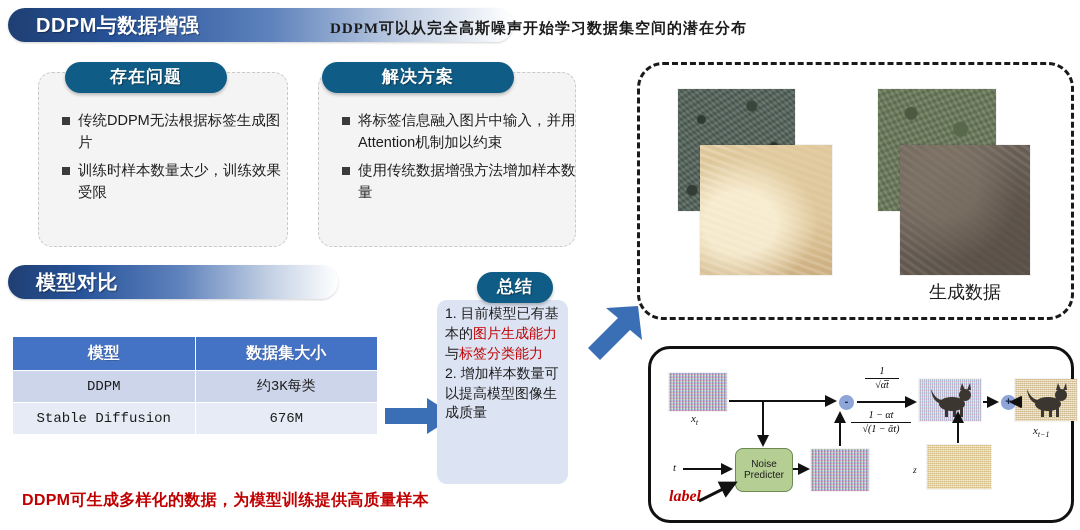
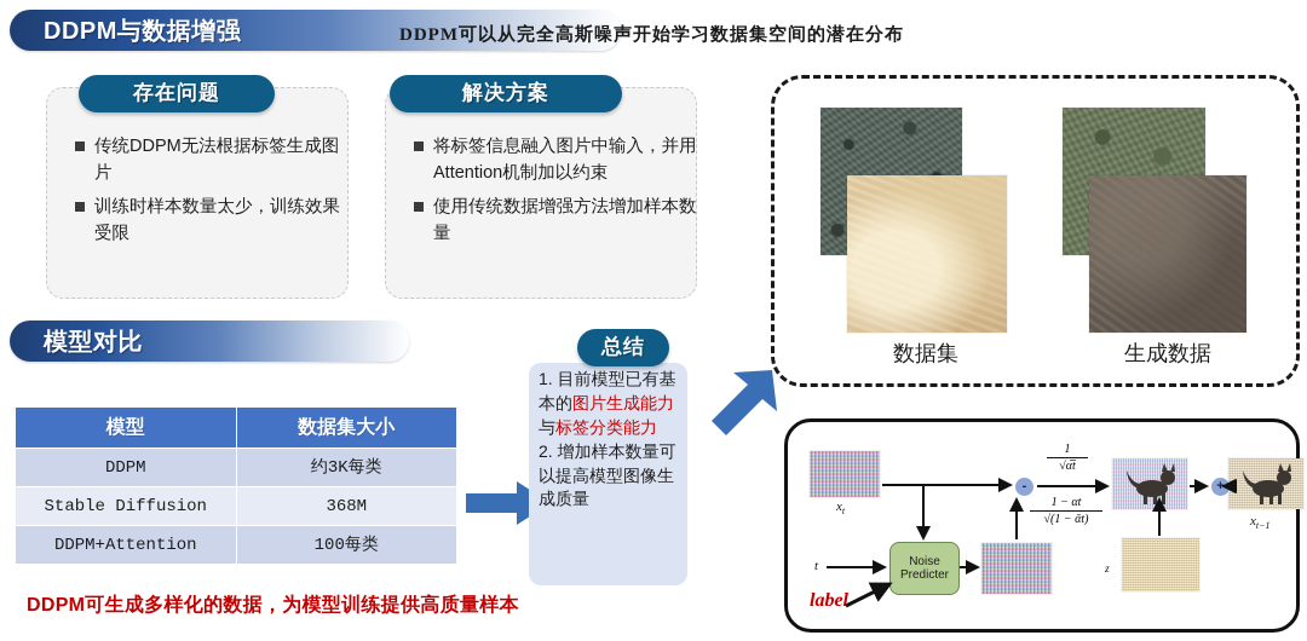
  DDPM与数据增强
  DDPM可以从完全高斯噪声开始学习数据集空间的潜在分布
  存在问题
  传统DDPM无法根据标签生成图片
  训练时样本数量太少，训练效果受限
  解决方案
  将标签信息融入图片中输入，并用Attention机制加以约束
  使用传统数据增强方法增加样本数量
  模型对比
  模型	数据集大小
  DDPM	约3K每类
- Stable Diffusion	676M
+ Stable Diffusion	368M
+ DDPM+Attention	100每类
  1. 目前模型已有基
  本的图片生成能力
  与标签分类能力
  2. 增加样本数量可
  以提高模型图像生
  成质量
  总结
  DDPM可生成多样化的数据，为模型训练提供高质量样本
+ 数据集
  生成数据
  xt
  t
  label
  Noise Predicter
  -
  1
  √α̅t
  1 − αt
  √(1 − ᾱt)
  +
  z
  xt−1
